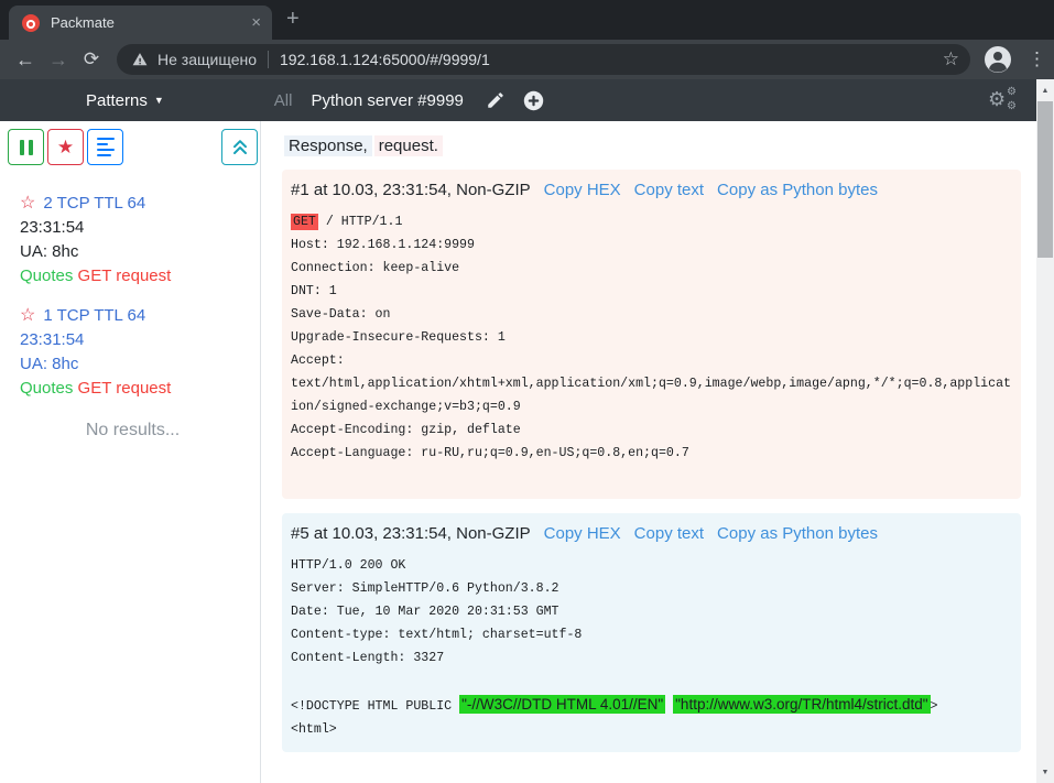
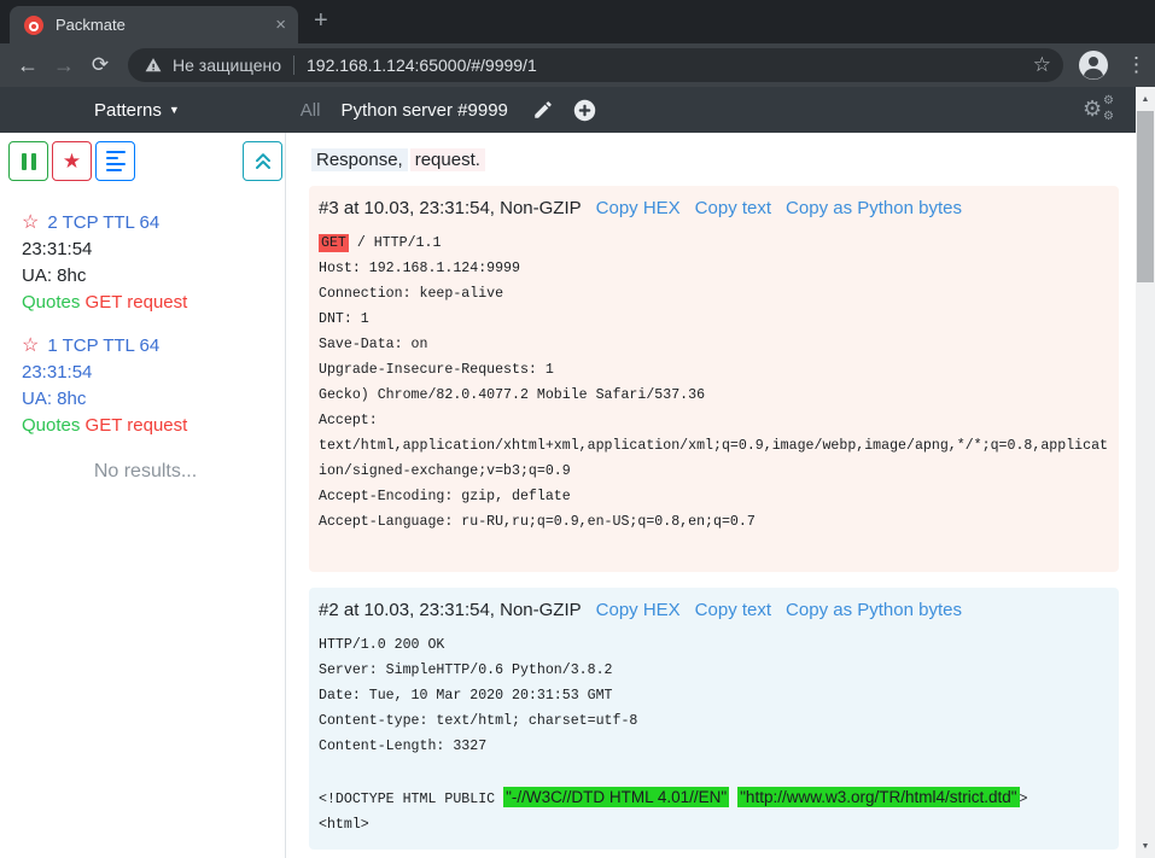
  Packmate
  ×
  +
  ←
  →
  ⟳
  Не защищено
  192.168.1.124:65000/#/9999/1
  ☆
  ⋮
  Patterns
  ▼
  All
  Python server #9999
  ⚙
  ⚙
  ⚙
  ★
  ☆ 2 TCP TTL 64
  23:31:54
  UA: 8hc
  Quotes GET request
  ☆ 1 TCP TTL 64
  23:31:54
  UA: 8hc
  Quotes GET request
  No results...
  Response, request.
- #1 at 10.03, 23:31:54, Non-GZIP Copy HEX Copy text Copy as Python bytes
+ #3 at 10.03, 23:31:54, Non-GZIP Copy HEX Copy text Copy as Python bytes
  GET / HTTP/1.1
  Host: 192.168.1.124:9999
  Connection: keep-alive
  DNT: 1
  Save-Data: on
  Upgrade-Insecure-Requests: 1
+ Gecko) Chrome/82.0.4077.2 Mobile Safari/537.36
  Accept:
  text/html,application/xhtml+xml,application/xml;q=0.9,image/webp,image/apng,*/*;q=0.8,applicat
  ion/signed-exchange;v=b3;q=0.9
  Accept-Encoding: gzip, deflate
  Accept-Language: ru-RU,ru;q=0.9,en-US;q=0.8,en;q=0.7
- #5 at 10.03, 23:31:54, Non-GZIP Copy HEX Copy text Copy as Python bytes
+ #2 at 10.03, 23:31:54, Non-GZIP Copy HEX Copy text Copy as Python bytes
  HTTP/1.0 200 OK
  Server: SimpleHTTP/0.6 Python/3.8.2
  Date: Tue, 10 Mar 2020 20:31:53 GMT
  Content-type: text/html; charset=utf-8
  Content-Length: 3327
  <!DOCTYPE HTML PUBLIC "-//W3C//DTD HTML 4.01//EN" "http://www.w3.org/TR/html4/strict.dtd" >
  <html>
